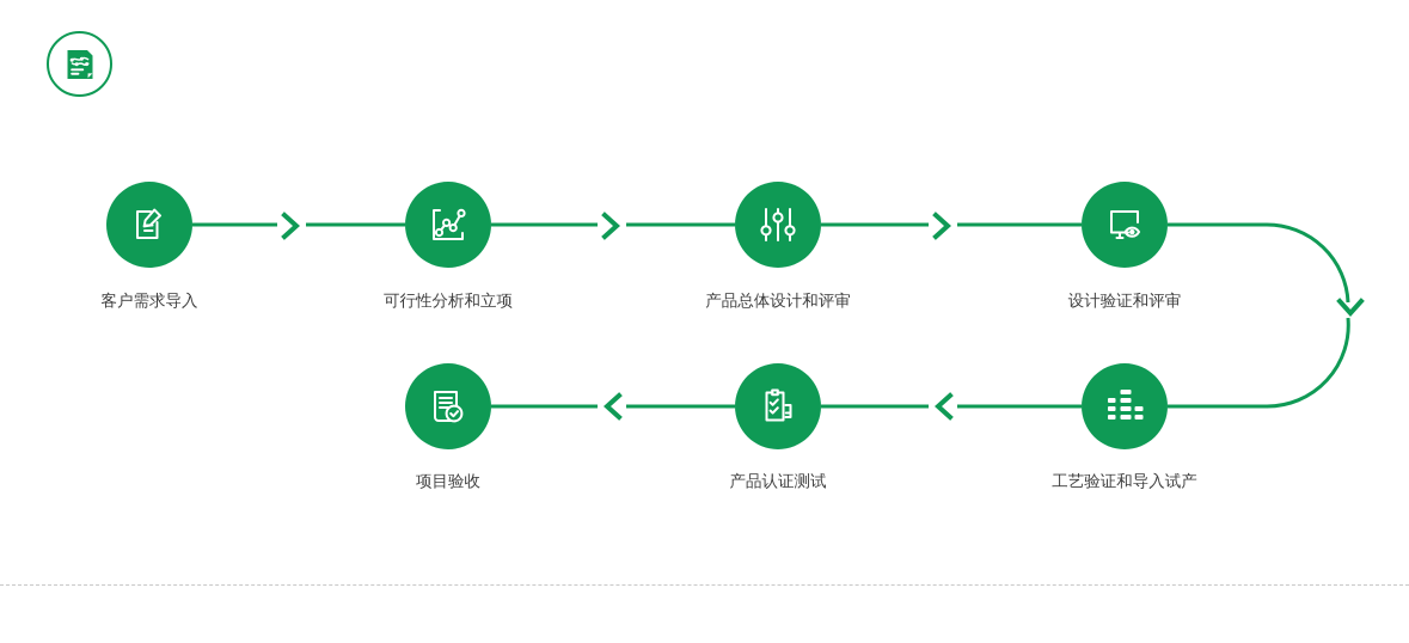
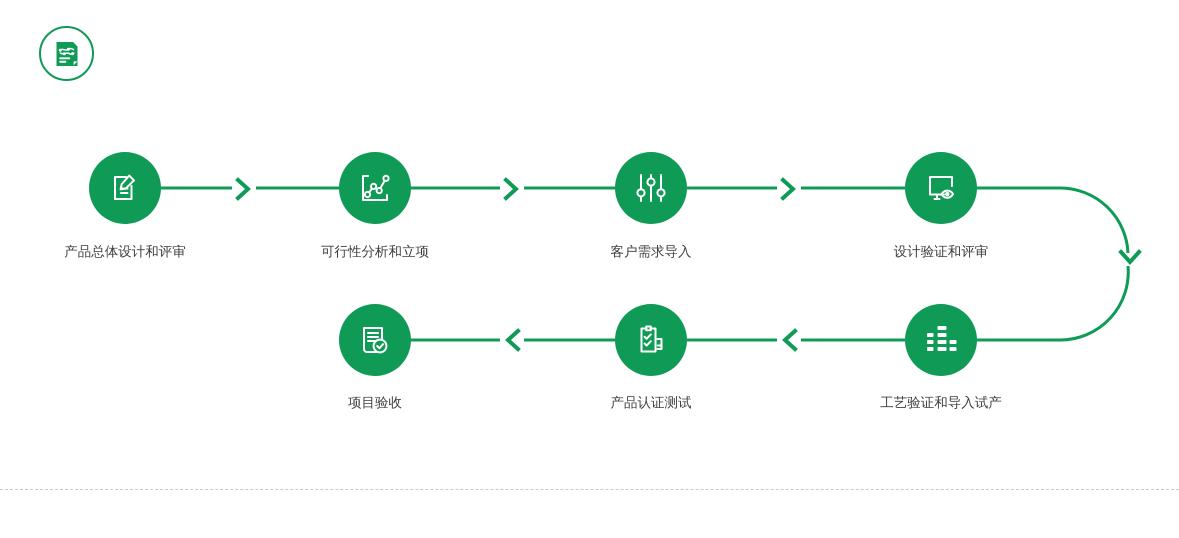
- 客户需求导入
+ 产品总体设计和评审
  可行性分析和立项
- 产品总体设计和评审
+ 客户需求导入
  设计验证和评审
  工艺验证和导入试产
  产品认证测试
  项目验收
